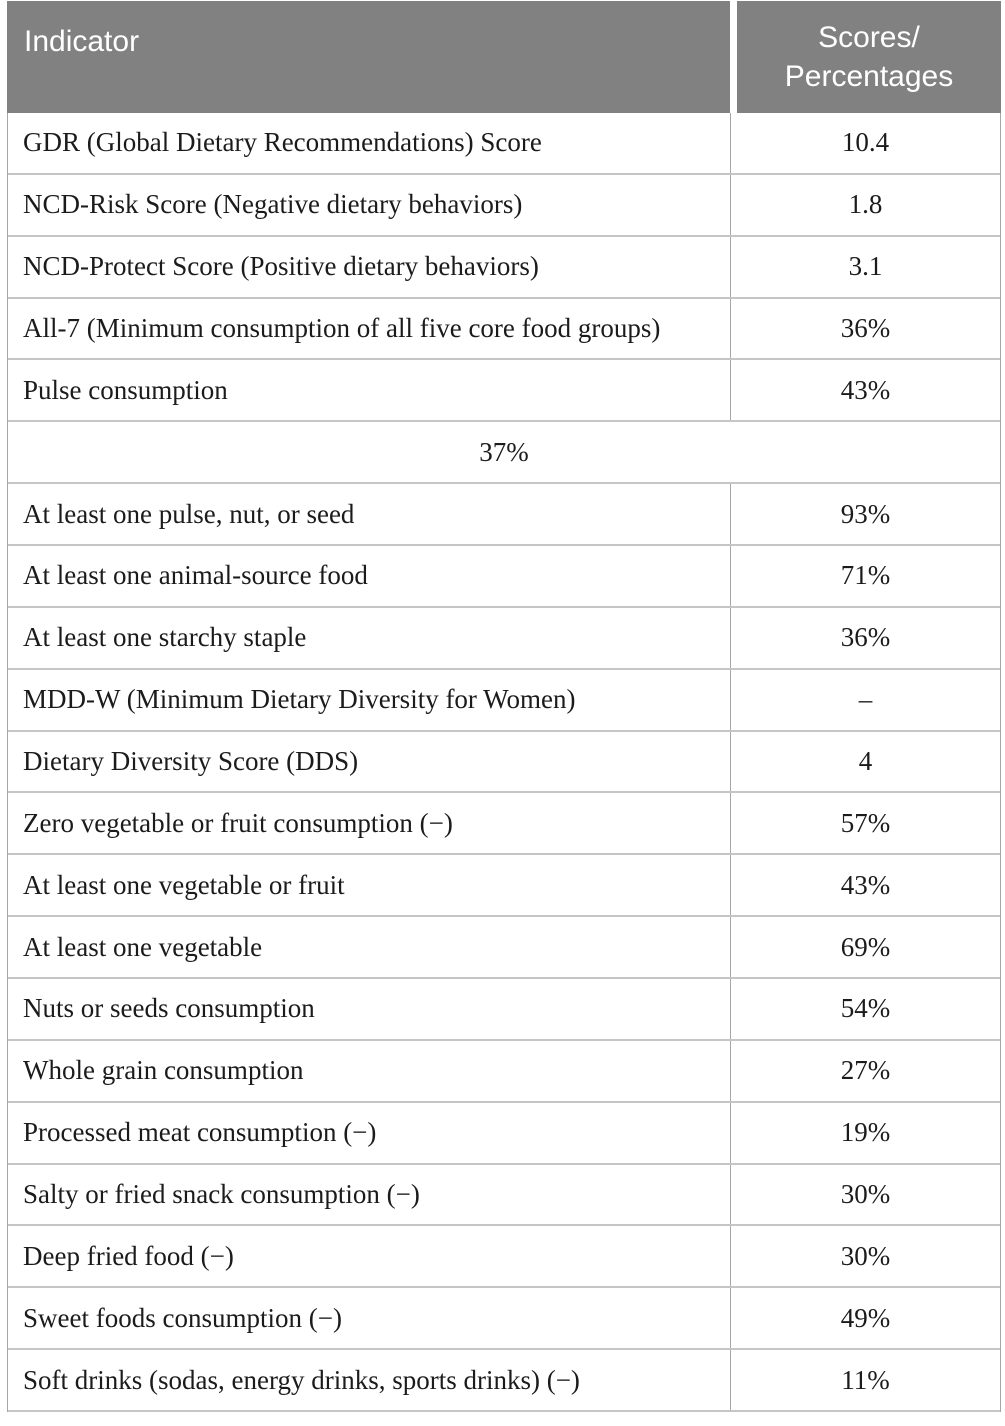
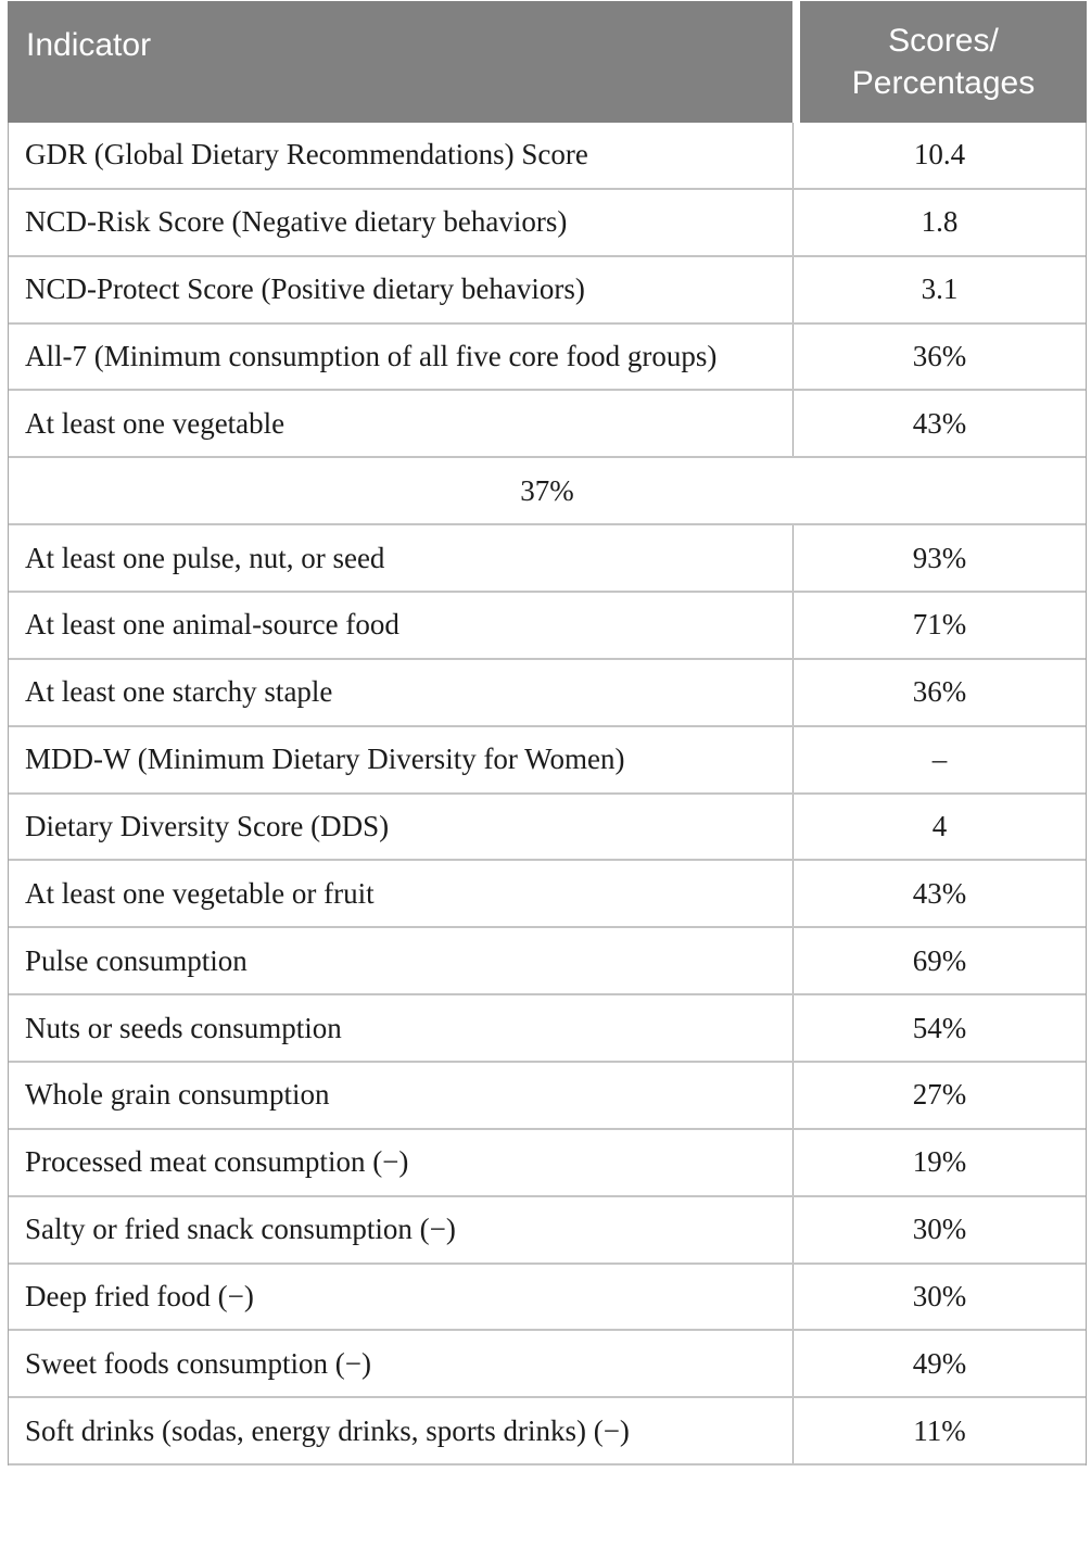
  Indicator
  Scores/
  Percentages
  GDR (Global Dietary Recommendations) Score
  10.4
  NCD-Risk Score (Negative dietary behaviors)
  1.8
  NCD-Protect Score (Positive dietary behaviors)
  3.1
  All-7 (Minimum consumption of all five core food groups)
  36%
- Pulse consumption
+ At least one vegetable
  43%
  37%
  At least one pulse, nut, or seed
  93%
  At least one animal-source food
  71%
  At least one starchy staple
  36%
  MDD-W (Minimum Dietary Diversity for Women)
  –
  Dietary Diversity Score (DDS)
  4
- Zero vegetable or fruit consumption (−)
- 57%
  At least one vegetable or fruit
  43%
- At least one vegetable
+ Pulse consumption
  69%
  Nuts or seeds consumption
  54%
  Whole grain consumption
  27%
  Processed meat consumption (−)
  19%
  Salty or fried snack consumption (−)
  30%
  Deep fried food (−)
  30%
  Sweet foods consumption (−)
  49%
  Soft drinks (sodas, energy drinks, sports drinks) (−)
  11%
